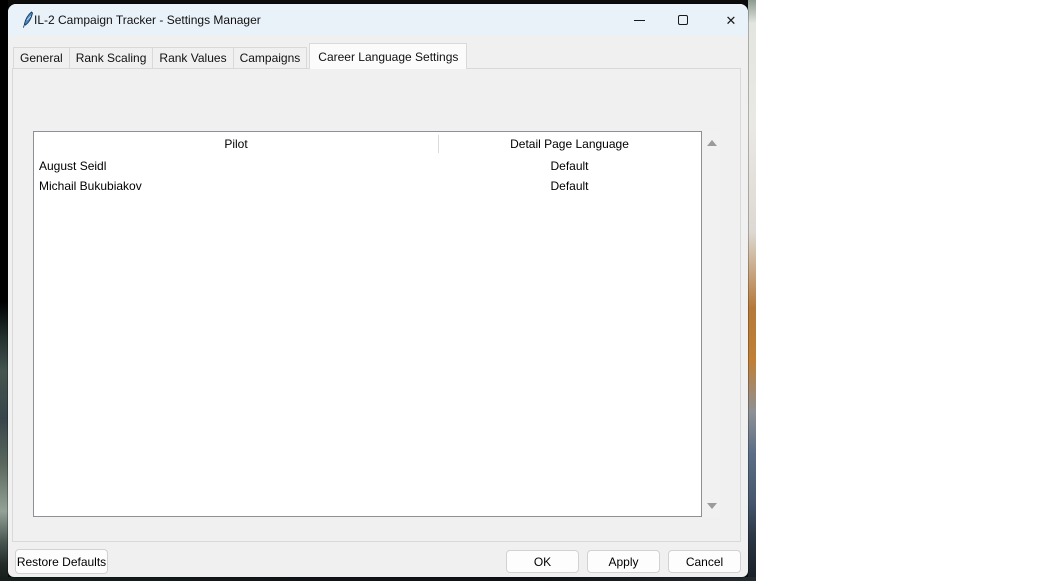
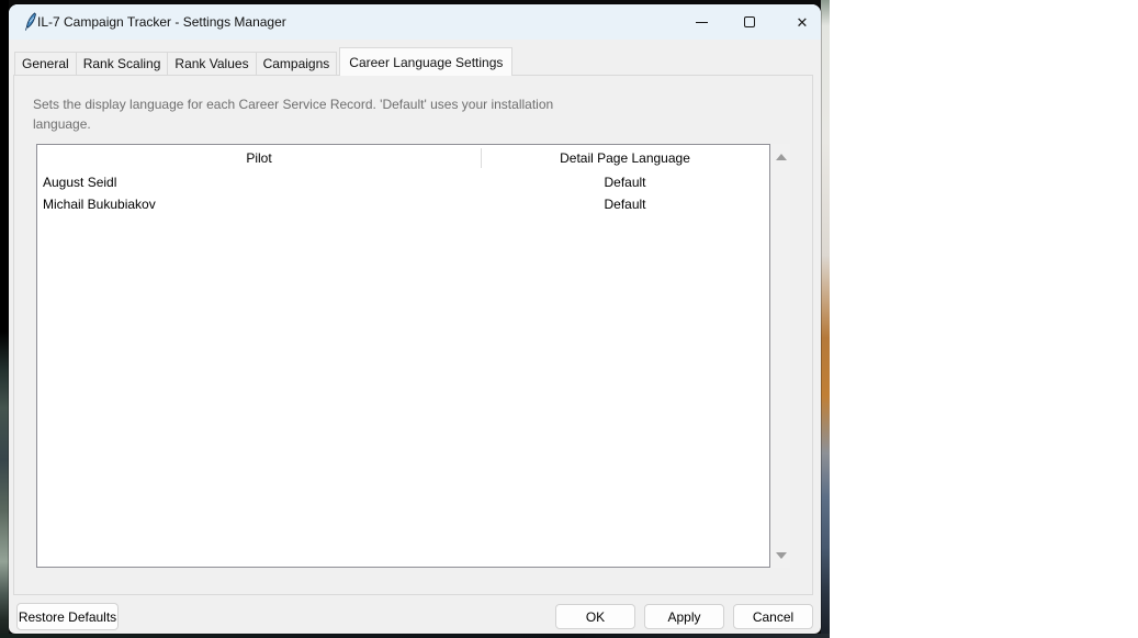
- IL-2 Campaign Tracker - Settings Manager
+ IL-7 Campaign Tracker - Settings Manager
  ✕
  General
  Rank Scaling
  Rank Values
  Campaigns
  Career Language Settings
+ Sets the display language for each Career Service Record. 'Default' uses your installation language.
  Pilot
  Detail Page Language
  August Seidl
  Default
  Michail Bukubiakov
  Default
  Restore Defaults
  OK
  Apply
  Cancel
